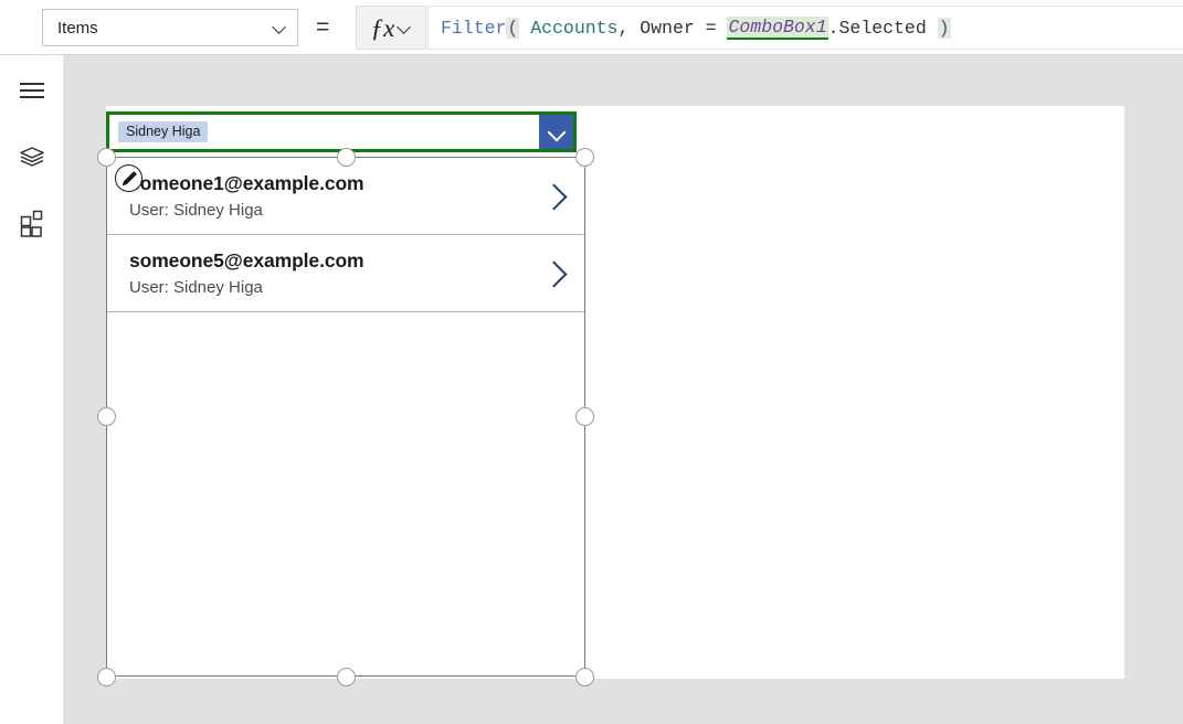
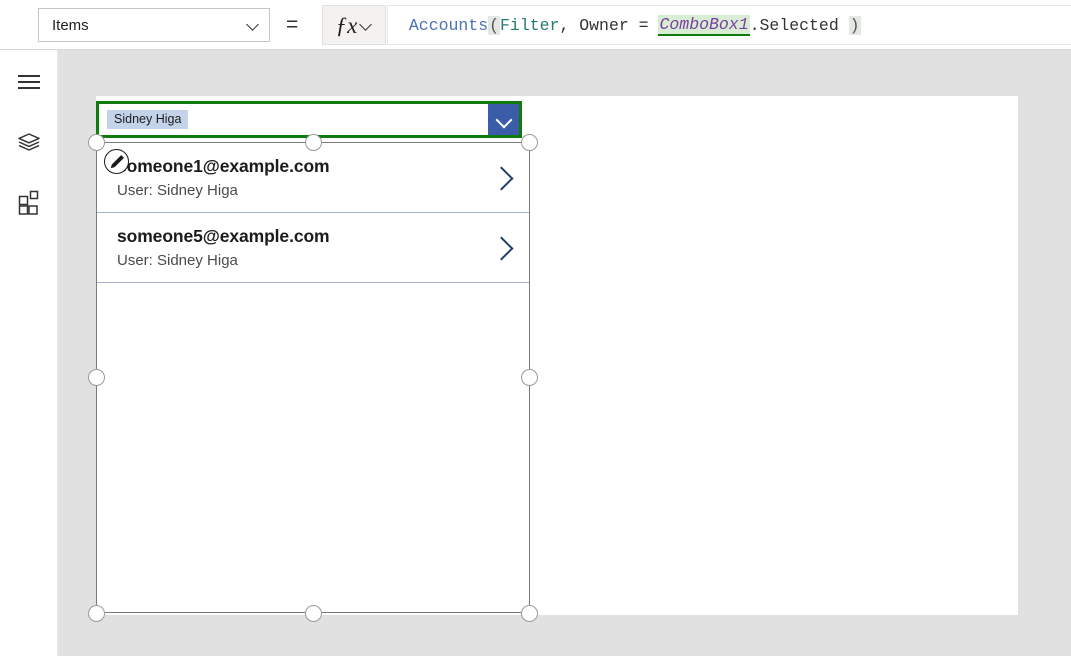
  Items
  =
  ƒx
- Filter
+ Accounts
  (
- Accounts
+ Filter
  , Owner =
  ComboBox1
  .Selected
  )
  Sidney Higa
  omeone1@example.com
  User: Sidney Higa
  someone5@example.com
  User: Sidney Higa
